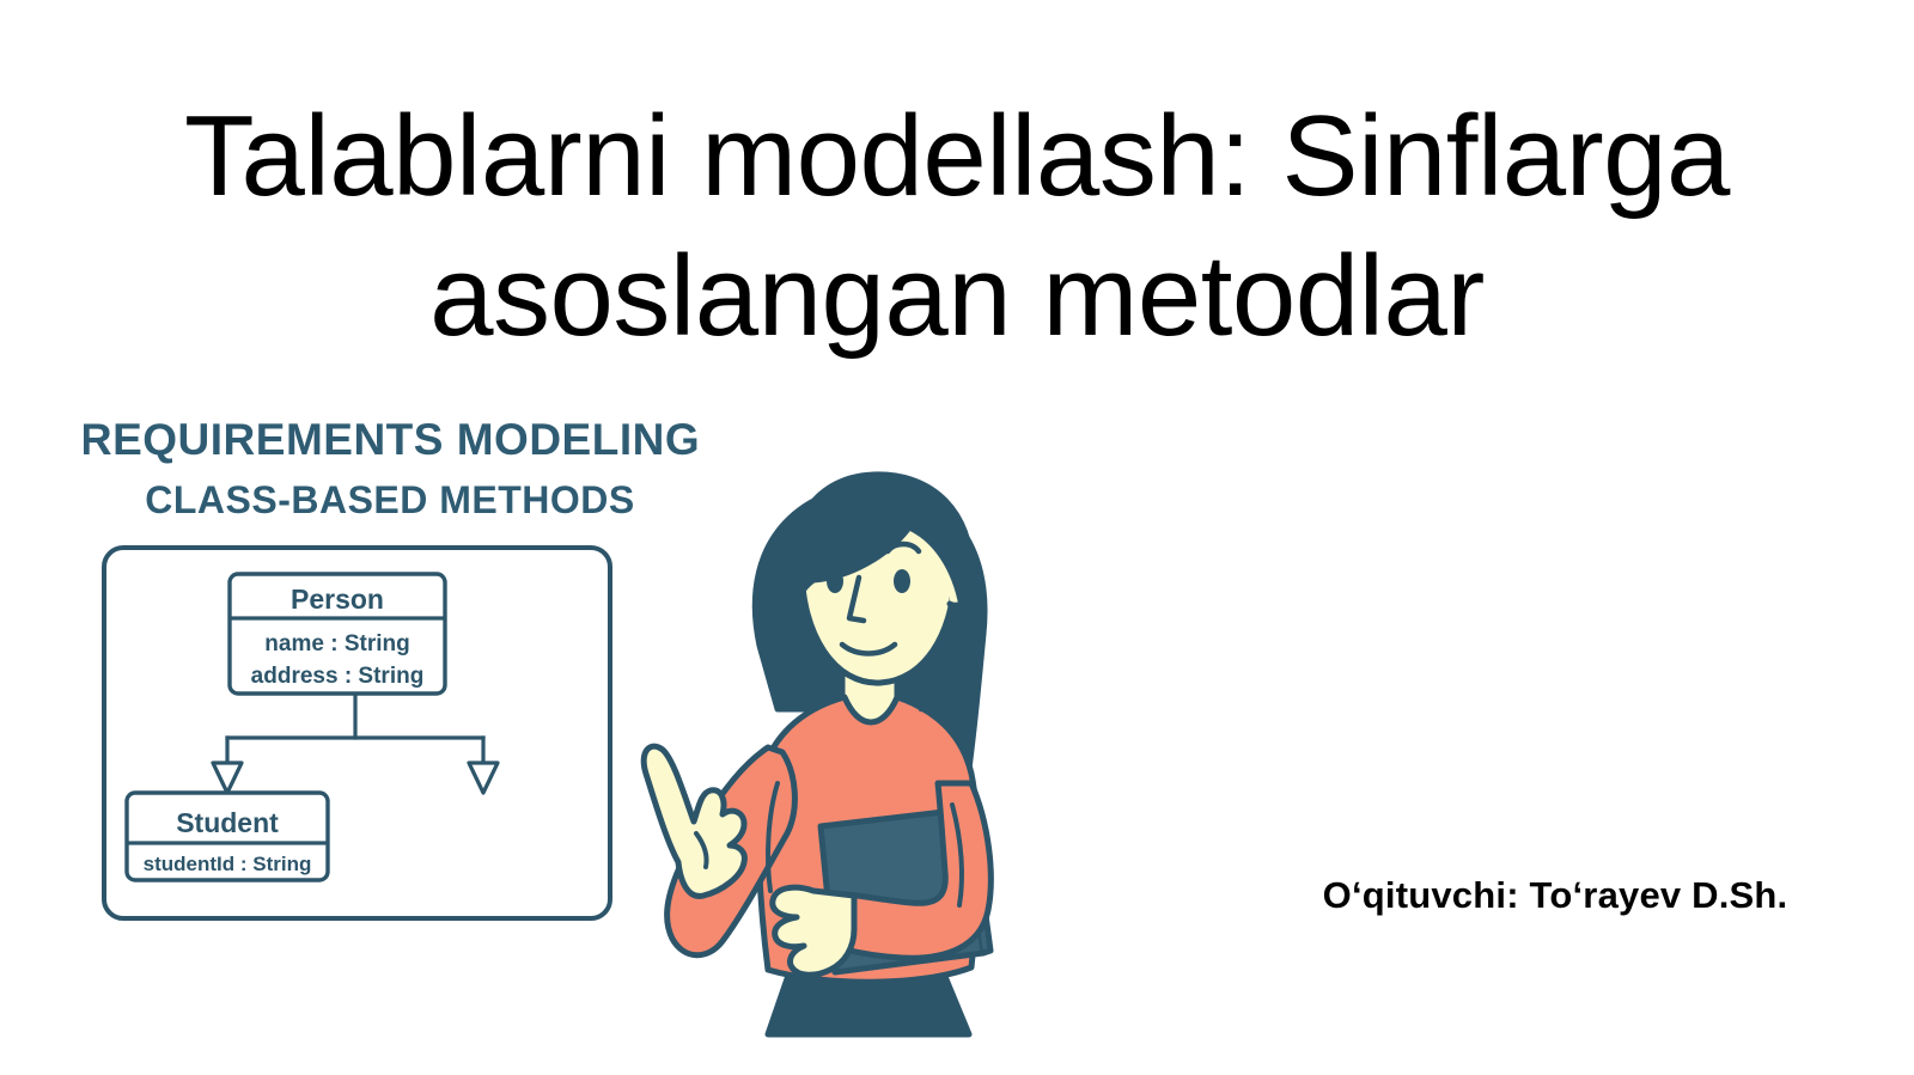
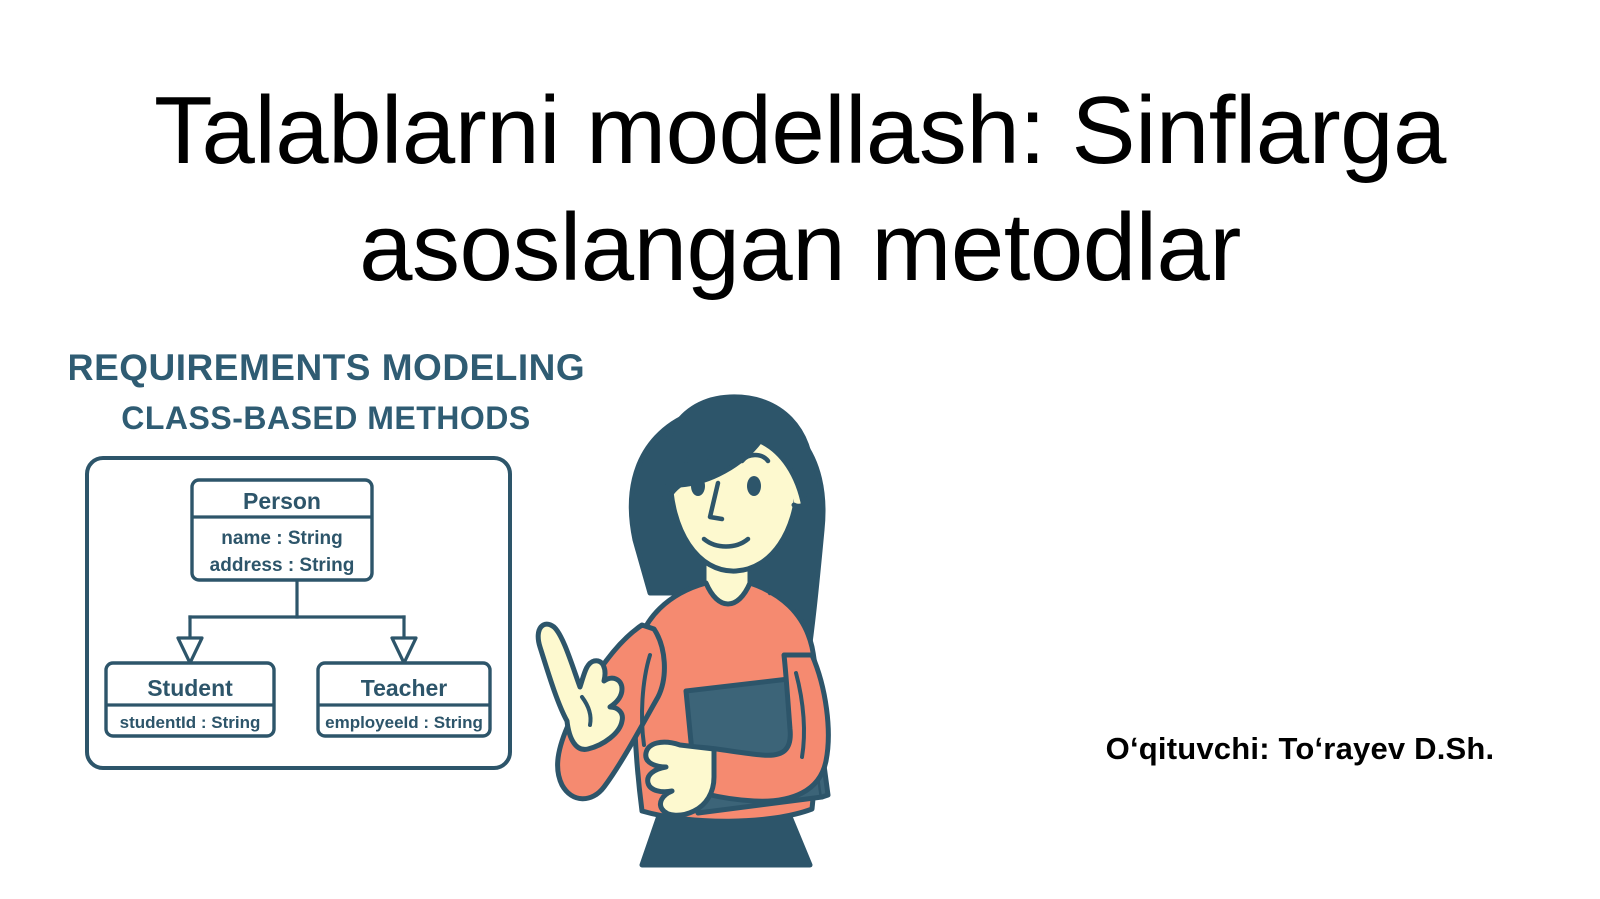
  Talablarni modellash: Sinflarga
  asoslangan metodlar
  REQUIREMENTS MODELING
  CLASS-BASED METHODS
  Person
  name : String
  address : String
  Student
  studentId : String
+ Teacher
+ employeeId : String
  Oʻqituvchi: Toʻrayev D.Sh.
